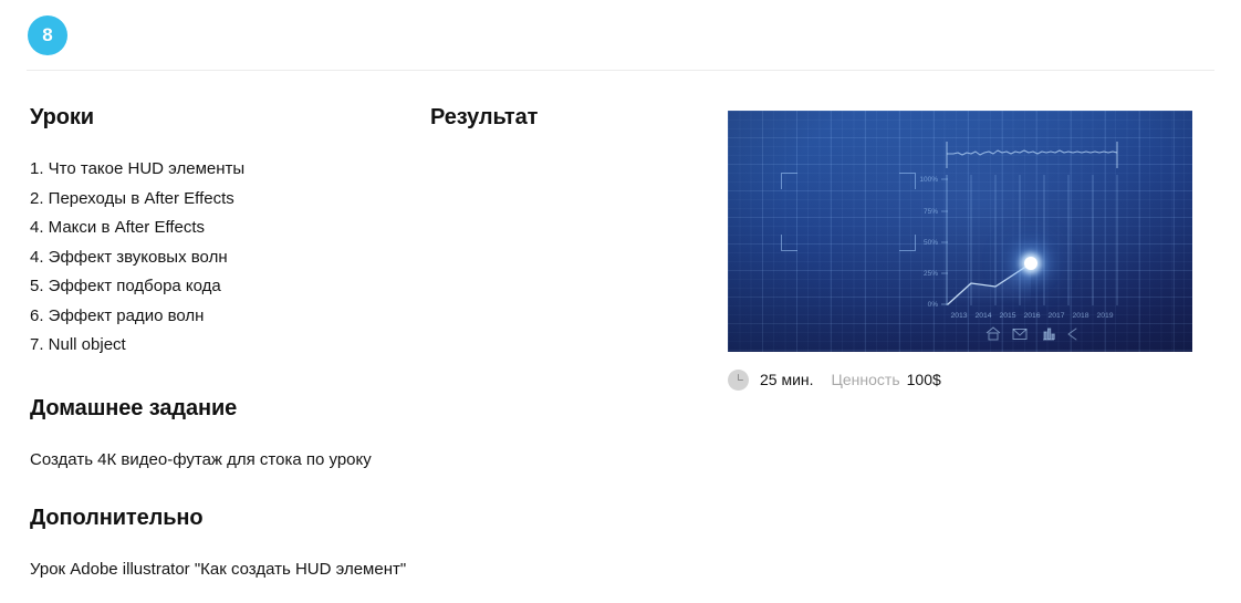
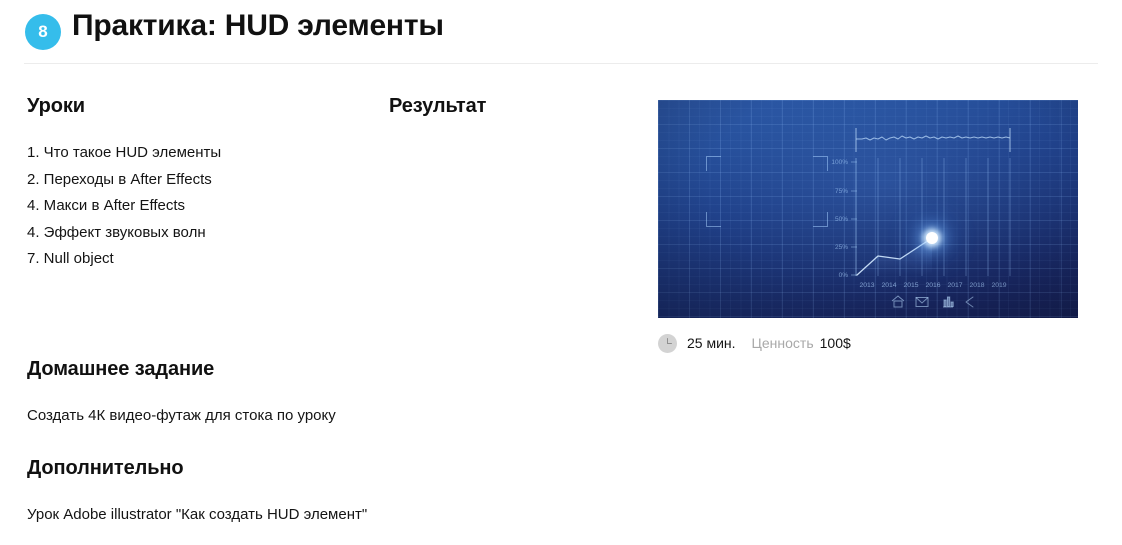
  8
+ Практика: HUD элементы
  Уроки
  1. Что такое HUD элементы
  2. Переходы в After Effects
  4. Макси в After Effects
  4. Эффект звуковых волн
- 5. Эффект подбора кода
- 6. Эффект радио волн
  7. Null object
  Результат
  25 мин.
  Ценность
  100$
  Домашнее задание
  Создать 4К видео-футаж для стока по уроку
  Дополнительно
  Урок Adobe illustrator "Как создать HUD элемент"
